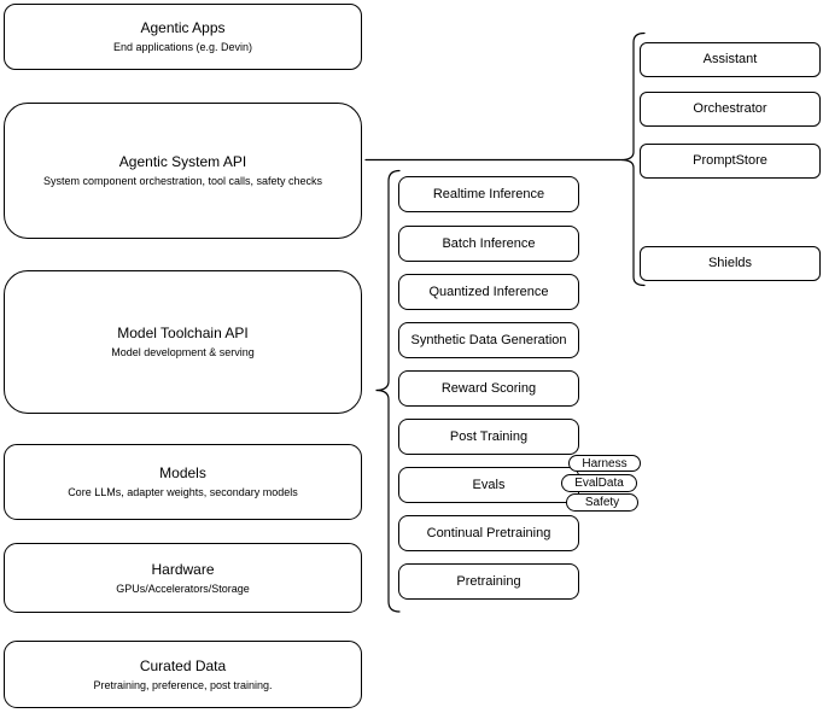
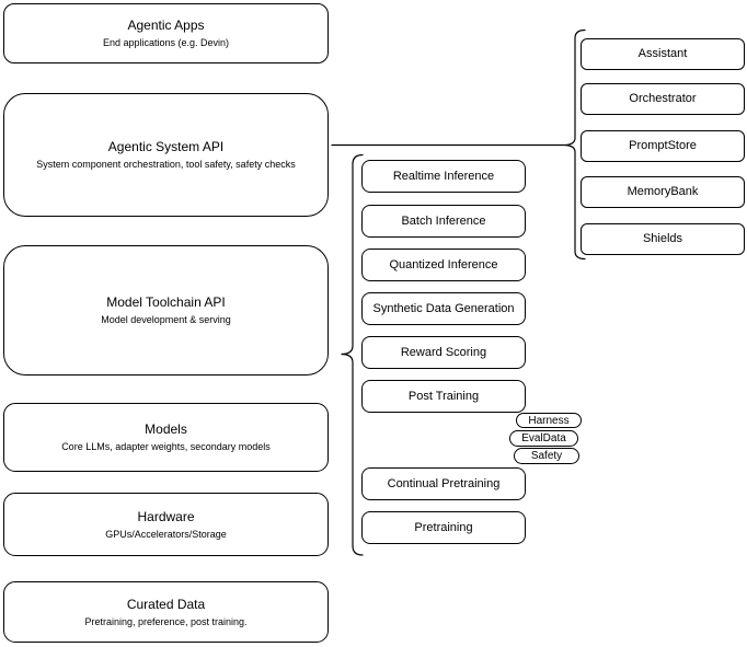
  Agentic Apps
  End applications (e.g. Devin)
  Agentic System API
- System component orchestration, tool calls, safety checks
+ System component orchestration, tool safety, safety checks
  Model Toolchain API
  Model development & serving
  Models
  Core LLMs, adapter weights, secondary models
  Hardware
  GPUs/Accelerators/Storage
  Curated Data
  Pretraining, preference, post training.
  Realtime Inference
  Batch Inference
  Quantized Inference
  Synthetic Data Generation
  Reward Scoring
  Post Training
- Evals
  Continual Pretraining
  Pretraining
  Harness
  EvalData
  Safety
  Assistant
  Orchestrator
  PromptStore
+ MemoryBank
  Shields
